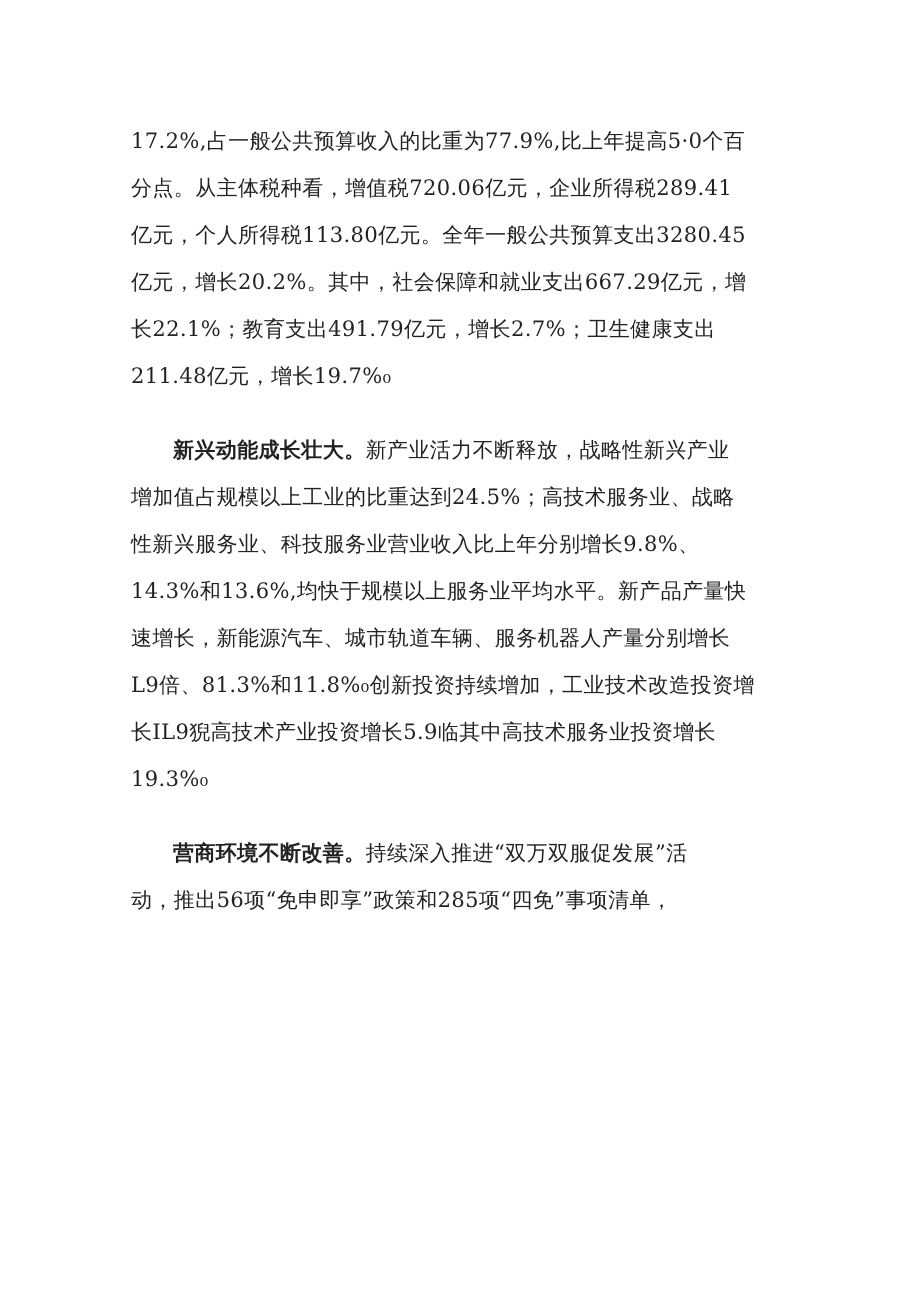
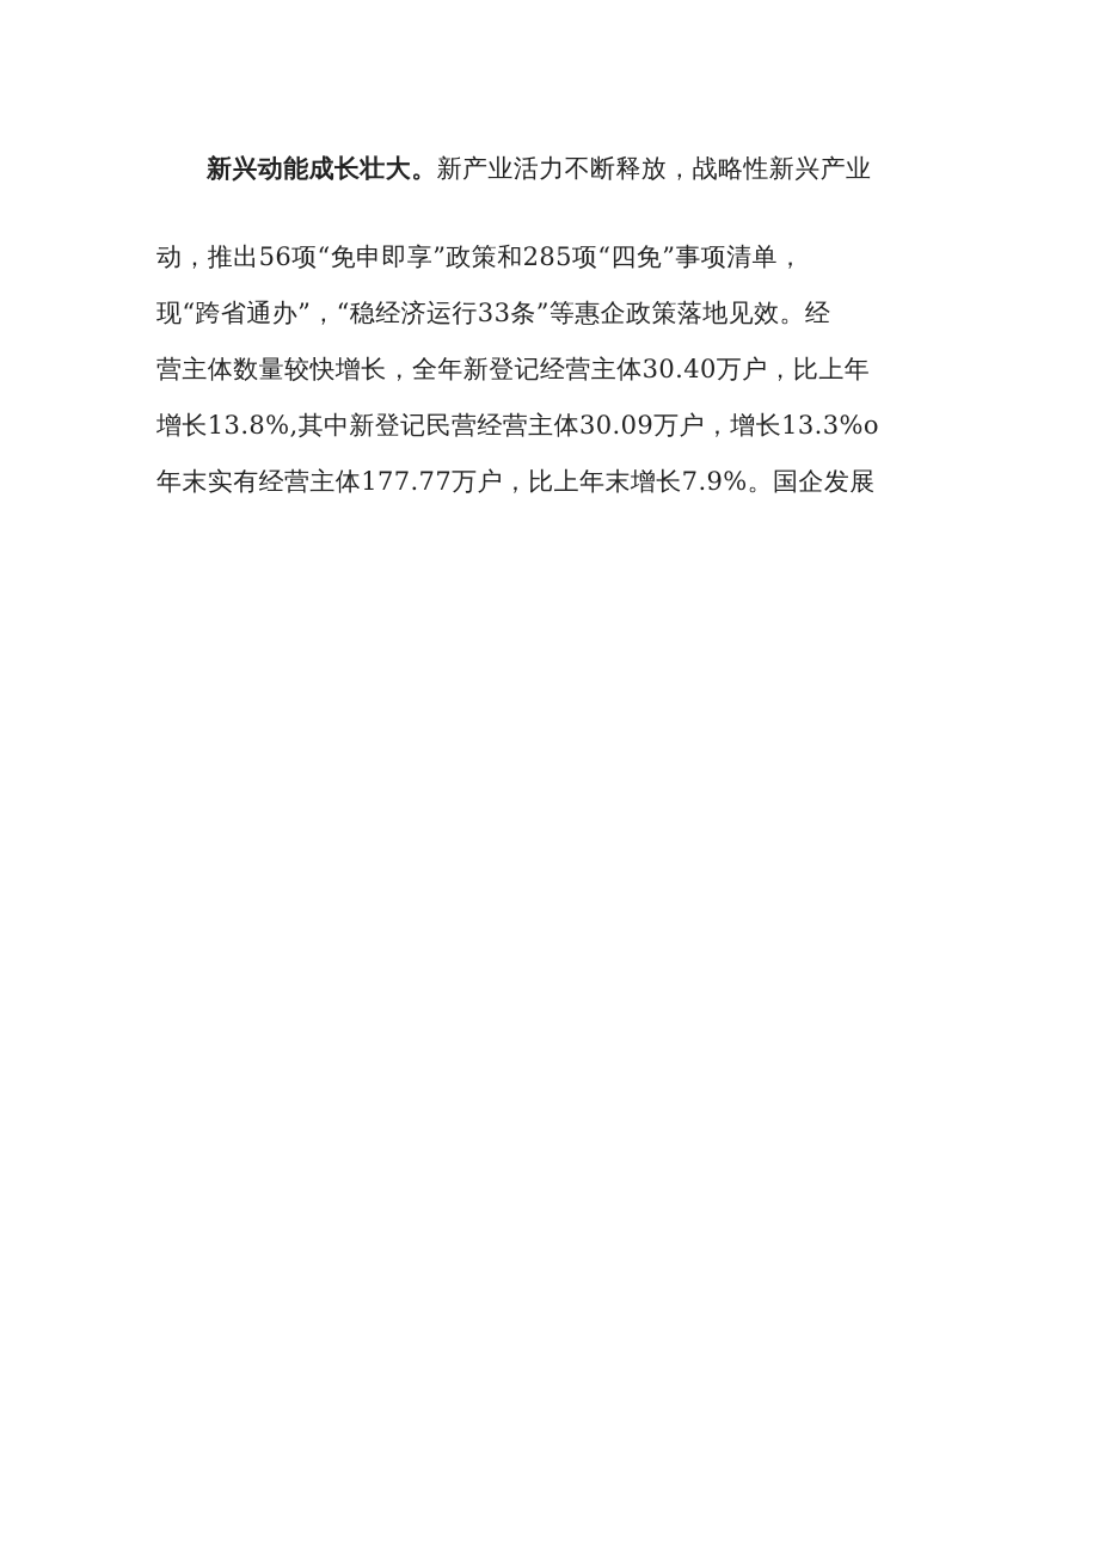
- 17.2%,占一般公共预算收入的比重为77.9%,比上年提高5·0个百
- 分点。从主体税种看，增值税720.06亿元，企业所得税289.41
- 亿元，个人所得税113.80亿元。全年一般公共预算支出3280.45
- 亿元，增长20.2%。其中，社会保障和就业支出667.29亿元，增
- 长22.1%；教育支出491.79亿元，增长2.7%；卫生健康支出
- 211.48亿元，增长19.7%₀
  新兴动能成长壮大。新产业活力不断释放，战略性新兴产业
- 增加值占规模以上工业的比重达到24.5%；高技术服务业、战略
- 性新兴服务业、科技服务业营业收入比上年分别增长9.8%、
- 14.3%和13.6%,均快于规模以上服务业平均水平。新产品产量快
- 速增长，新能源汽车、城市轨道车辆、服务机器人产量分别增长
- L9倍、81.3%和11.8%₀创新投资持续增加，工业技术改造投资增
- 长IL9猊高技术产业投资增长5.9临其中高技术服务业投资增长
- 19.3%₀
- 营商环境不断改善。持续深入推进“双万双服促发展”活
  动，推出56项“免申即享”政策和285项“四免”事项清单，
+ 现“跨省通办”，“稳经济运行33条”等惠企政策落地见效。经
+ 营主体数量较快增长，全年新登记经营主体30.40万户，比上年
+ 增长13.8%,其中新登记民营经营主体30.09万户，增长13.3%o
+ 年末实有经营主体177.77万户，比上年末增长7.9%。国企发展
